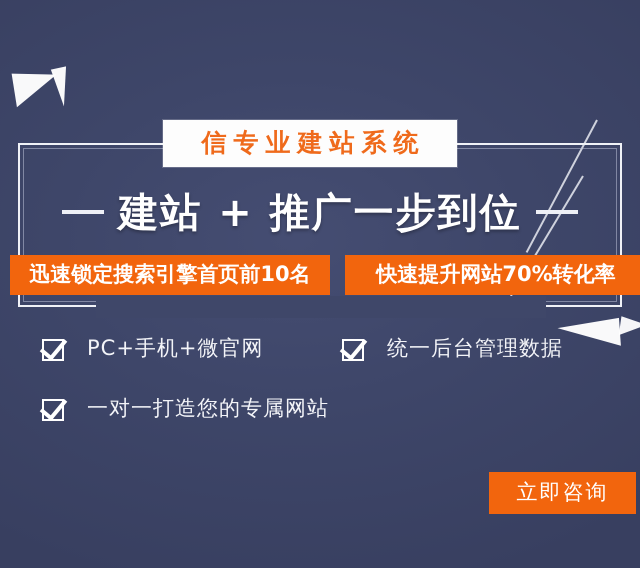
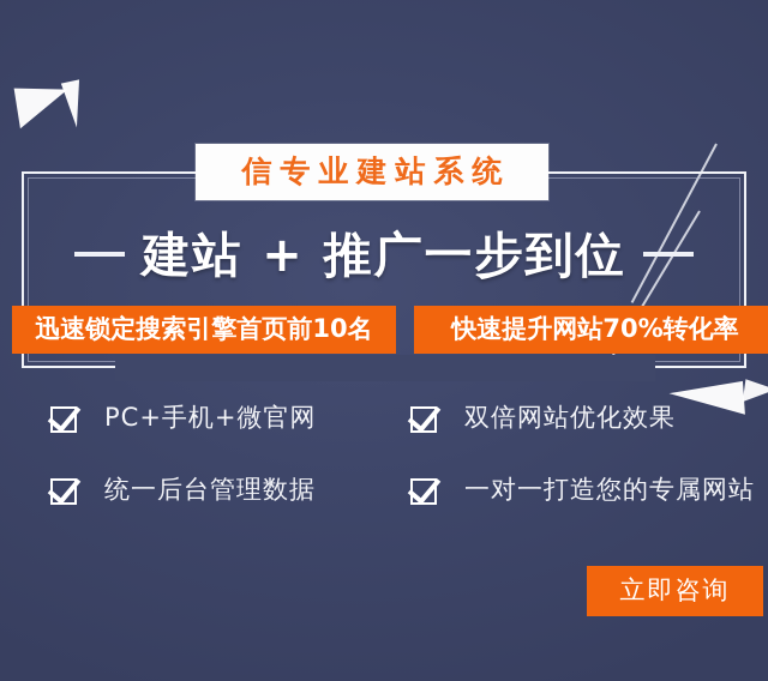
  信专业建站系统
  建站 + 推广一步到位
  迅速锁定搜索引擎首页前10名
  快速提升网站70%转化率
  PC+手机+微官网
+ 双倍网站优化效果
  统一后台管理数据
  一对一打造您的专属网站
  立即咨询
